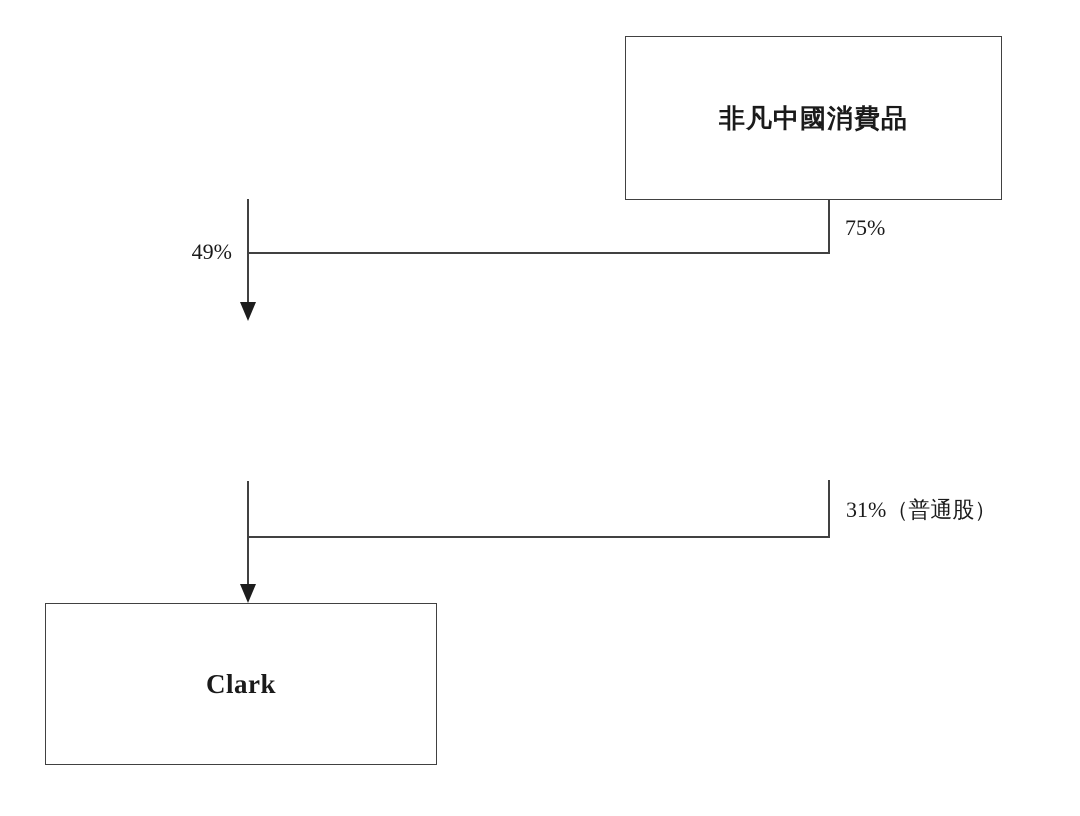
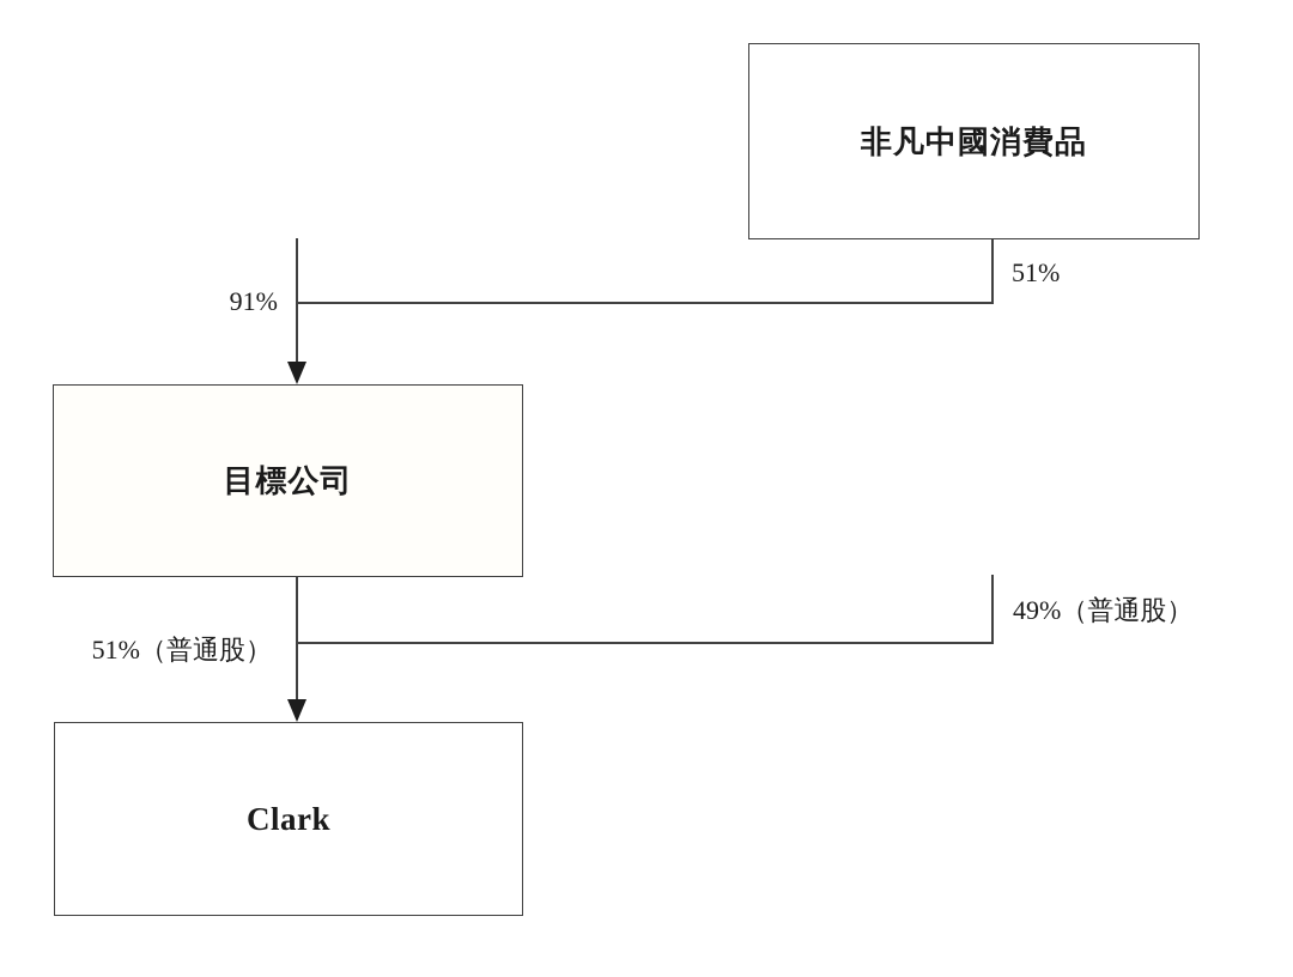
  非凡中國消費品
+ 目標公司
  Clark
- 49%
+ 91%
- 75%
+ 51%
+ 51%（普通股）
- 31%（普通股）
+ 49%（普通股）
